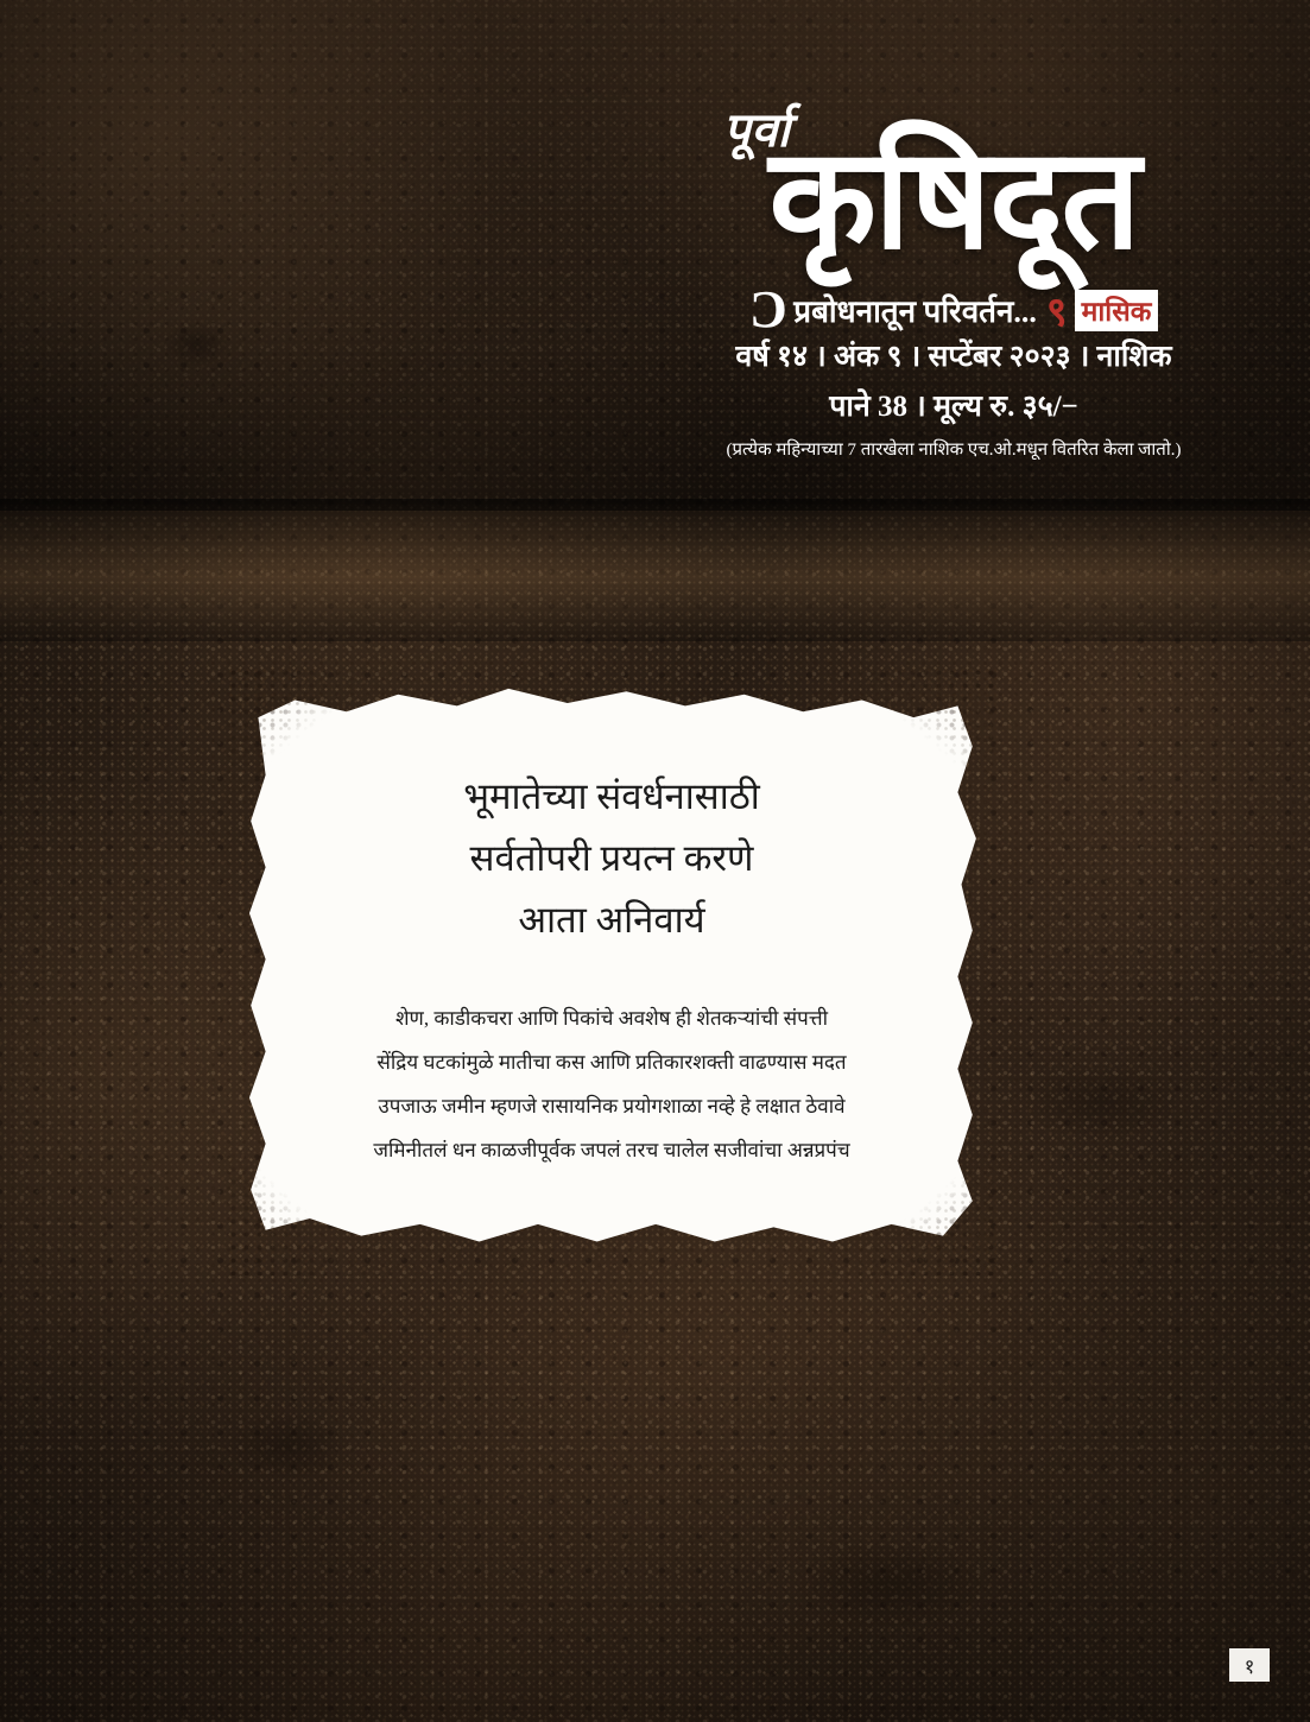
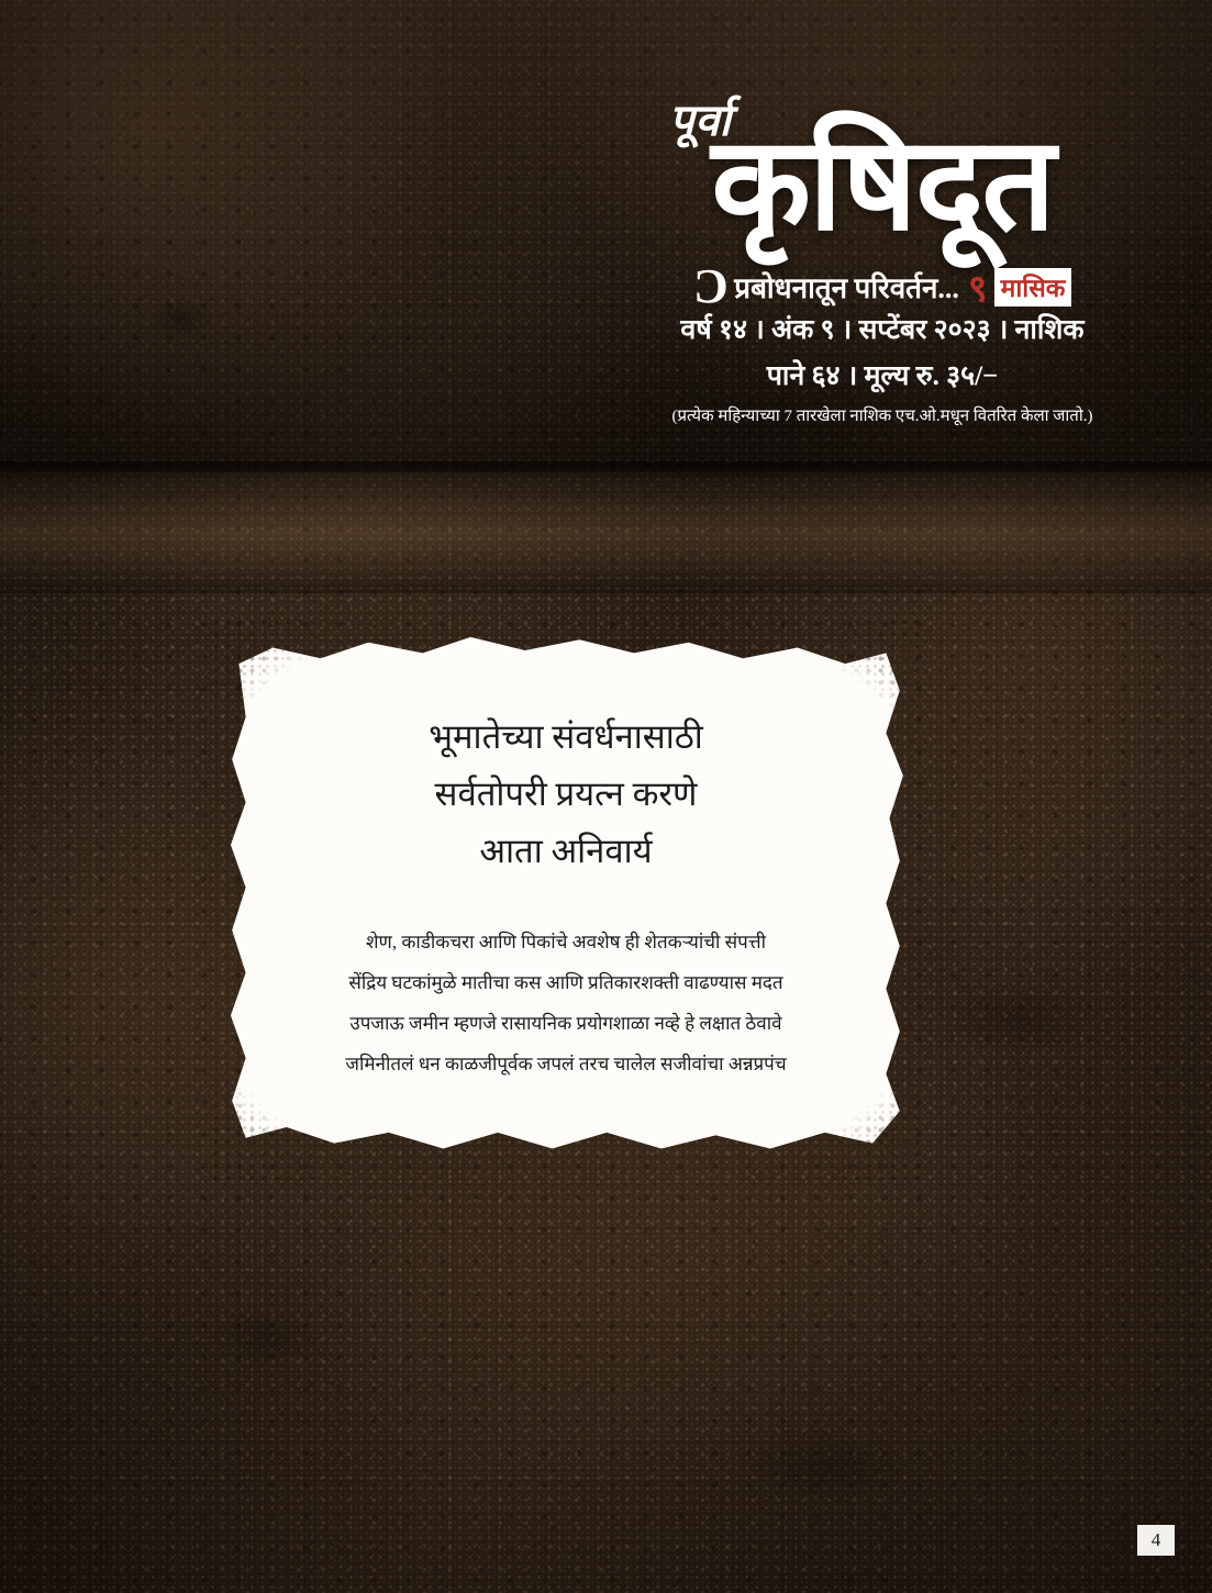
  पूर्वा
  कृषिदूत
  प्रबोधनातून परिवर्तन...
  ९
  मासिक
  वर्ष १४ । अंक ९ । सप्टेंबर २०२३ । नाशिक
- पाने 38 । मूल्य रु. ३५/−
+ पाने ६४ । मूल्य रु. ३५/−
  (प्रत्येक महिन्याच्या 7 तारखेला नाशिक एच.ओ.मधून वितरित केला जातो.)
  भूमातेच्या संवर्धनासाठी
  सर्वतोपरी प्रयत्न करणे
  आता अनिवार्य
  शेण, काडीकचरा आणि पिकांचे अवशेष ही शेतकऱ्यांची संपत्ती
  सेंद्रिय घटकांमुळे मातीचा कस आणि प्रतिकारशक्ती वाढण्यास मदत
  उपजाऊ जमीन म्हणजे रासायनिक प्रयोगशाळा नव्हे हे लक्षात ठेवावे
  जमिनीतलं धन काळजीपूर्वक जपलं तरच चालेल सजीवांचा अन्नप्रपंच
- १
+ 4
